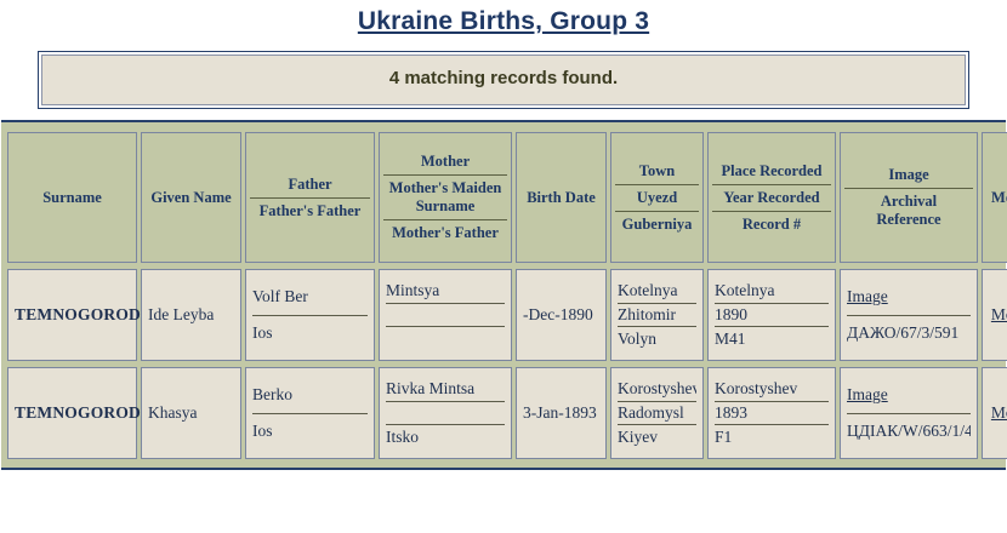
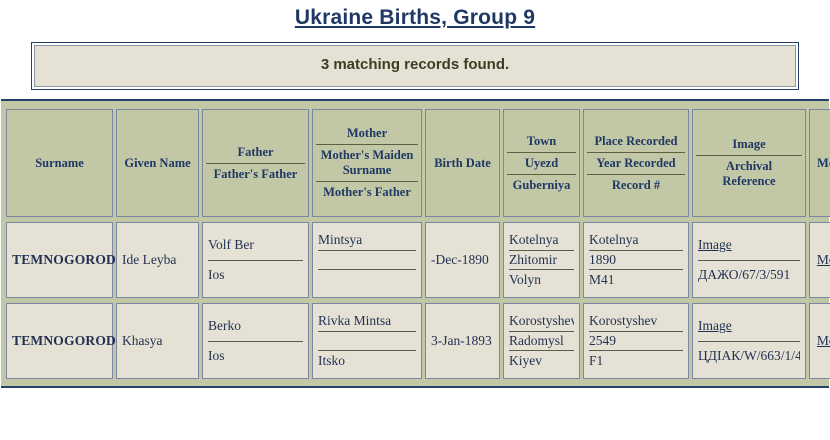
- Ukraine Births, Group 3
+ Ukraine Births, Group 9
- 4 matching records found.
+ 3 matching records found.
  Surname	Given Name	Father Father's Father	Mother Mother's Maiden Surname Mother's Father	Birth Date	Town Uyezd Guberniya	Place Recorded Year Recorded Record #	Image Archival Reference	M
  TEMNOGOROD	Ide Leyba	Volf Ber Ios	Mintsya	-Dec-1890	Kotelnya Zhitomir Volyn	Kotelnya 1890 M41	Image ДАЖО/67/3/591	M
- TEMNOGOROD	Khasya	Berko Ios	Rivka Mintsa Itsko	3-Jan-1893	Korostyshev Radomysl Kiyev	Korostyshev 1893 F1	Image ЦДІАК/W/663/1/4	M
+ TEMNOGOROD	Khasya	Berko Ios	Rivka Mintsa Itsko	3-Jan-1893	Korostyshev Radomysl Kiyev	Korostyshev 2549 F1	Image ЦДІАК/W/663/1/4	M
